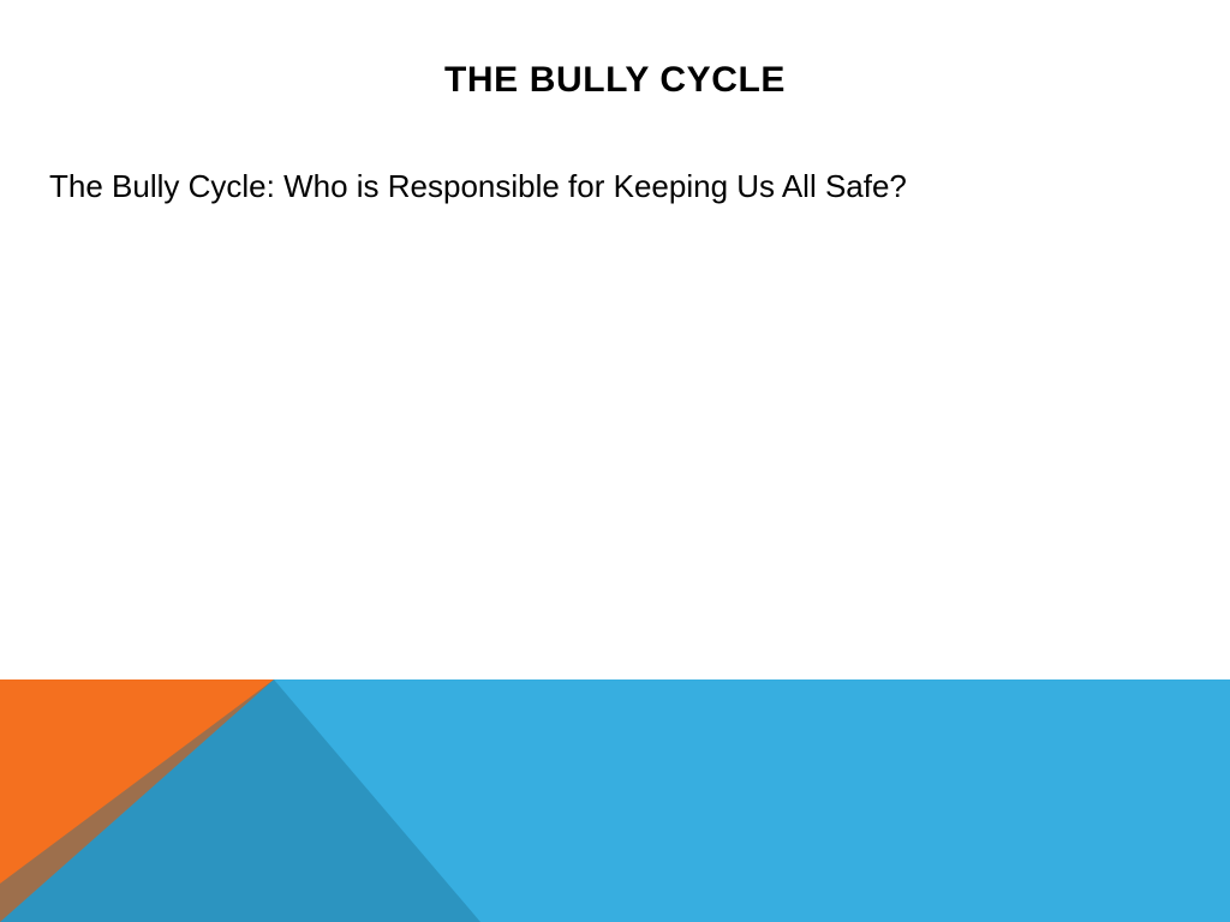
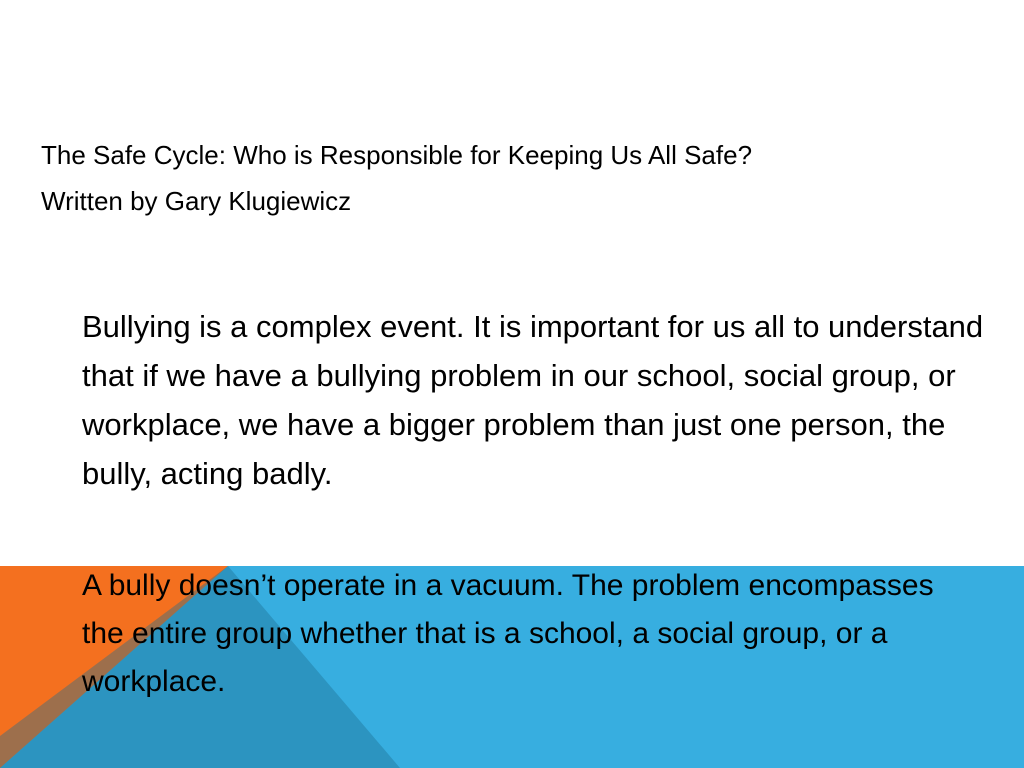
- THE BULLY CYCLE
- The Bully Cycle: Who is Responsible for Keeping Us All Safe?
+ The Safe Cycle: Who is Responsible for Keeping Us All Safe?
+ Written by Gary Klugiewicz
+ Bullying is a complex event. It is important for us all to understand that if we have a bullying problem in our school, social group, or workplace, we have a bigger problem than just one person, the bully, acting badly.
+ A bully doesn’t operate in a vacuum. The problem encompasses the entire group whether that is a school, a social group, or a workplace.
